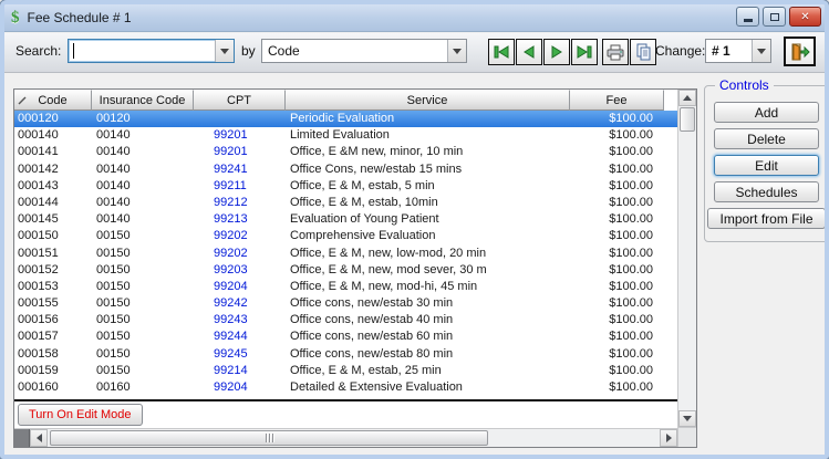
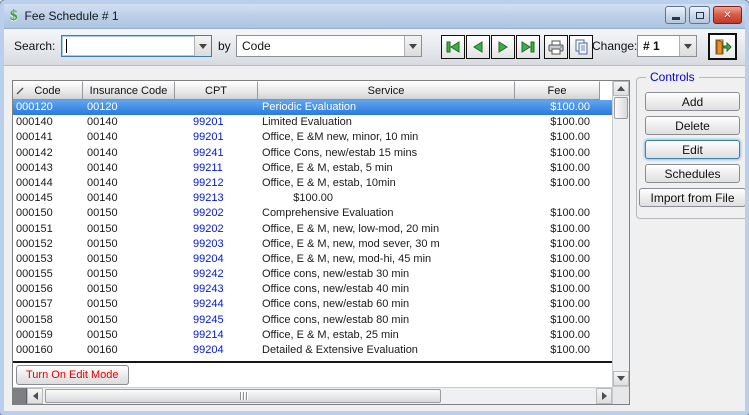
  $
  Fee Schedule # 1
  ✕
  Search:
  by
  Code
  Change:
  # 1
  Code
  Insurance Code
  CPT
  Service
  Fee
  000120
  00120
  Periodic Evaluation
  $100.00
  000140
  00140
  99201
  Limited Evaluation
  $100.00
  000141
  00140
  99201
  Office, E &M new, minor, 10 min
  $100.00
  000142
  00140
  99241
  Office Cons, new/estab 15 mins
  $100.00
  000143
  00140
  99211
  Office, E & M, estab, 5 min
  $100.00
  000144
  00140
  99212
  Office, E & M, estab, 10min
  $100.00
  000145
  00140
  99213
- Evaluation of Young Patient
  $100.00
  000150
  00150
  99202
  Comprehensive Evaluation
  $100.00
  000151
  00150
  99202
  Office, E & M, new, low-mod, 20 min
  $100.00
  000152
  00150
  99203
  Office, E & M, new, mod sever, 30 m
  $100.00
  000153
  00150
  99204
  Office, E & M, new, mod-hi, 45 min
  $100.00
  000155
  00150
  99242
  Office cons, new/estab 30 min
  $100.00
  000156
  00150
  99243
  Office cons, new/estab 40 min
  $100.00
  000157
  00150
  99244
  Office cons, new/estab 60 min
  $100.00
  000158
  00150
  99245
  Office cons, new/estab 80 min
  $100.00
  000159
  00150
  99214
  Office, E & M, estab, 25 min
  $100.00
  000160
  00160
  99204
  Detailed & Extensive Evaluation
  $100.00
  Turn On Edit Mode
  Controls
  Add
  Delete
  Edit
  Schedules
  Import from File
